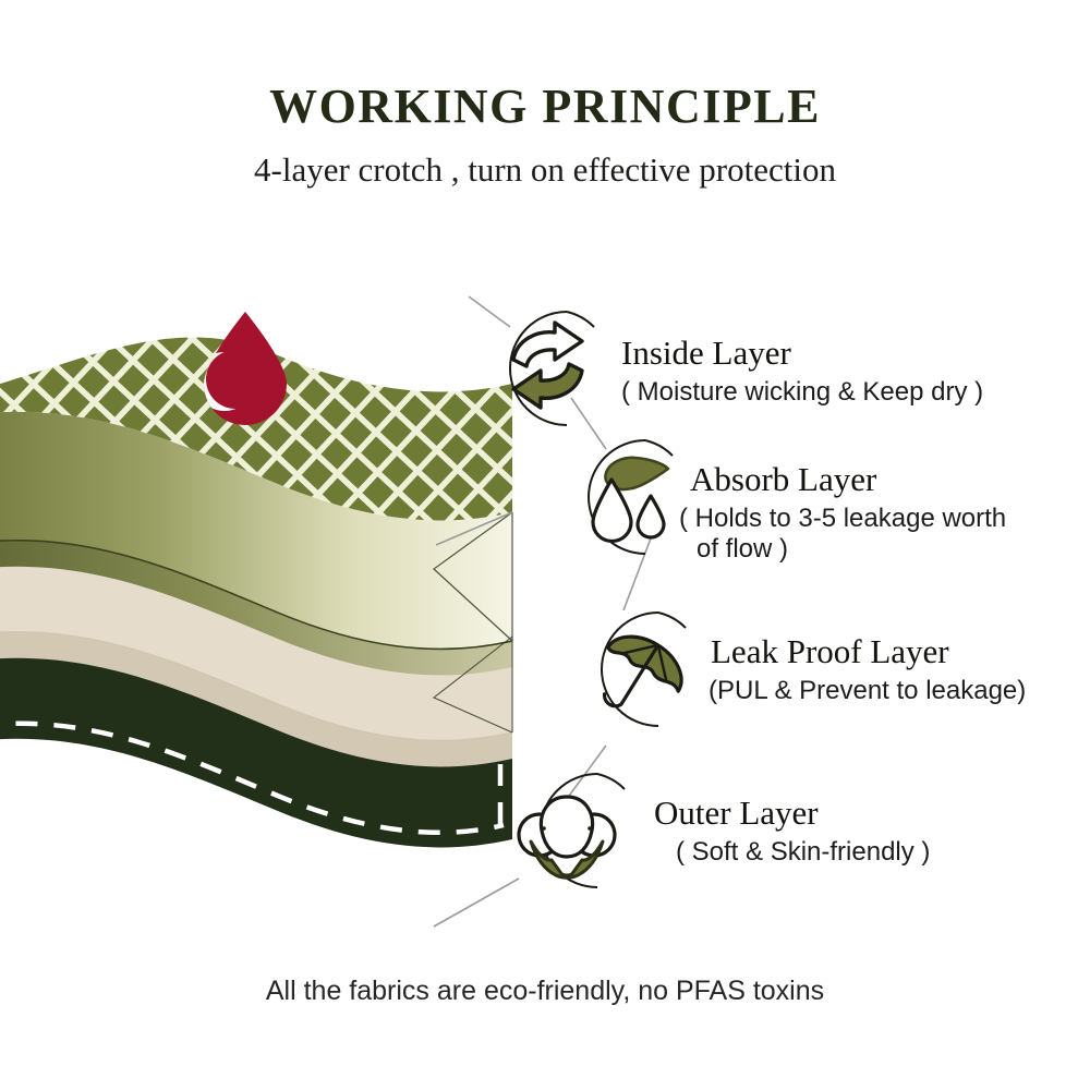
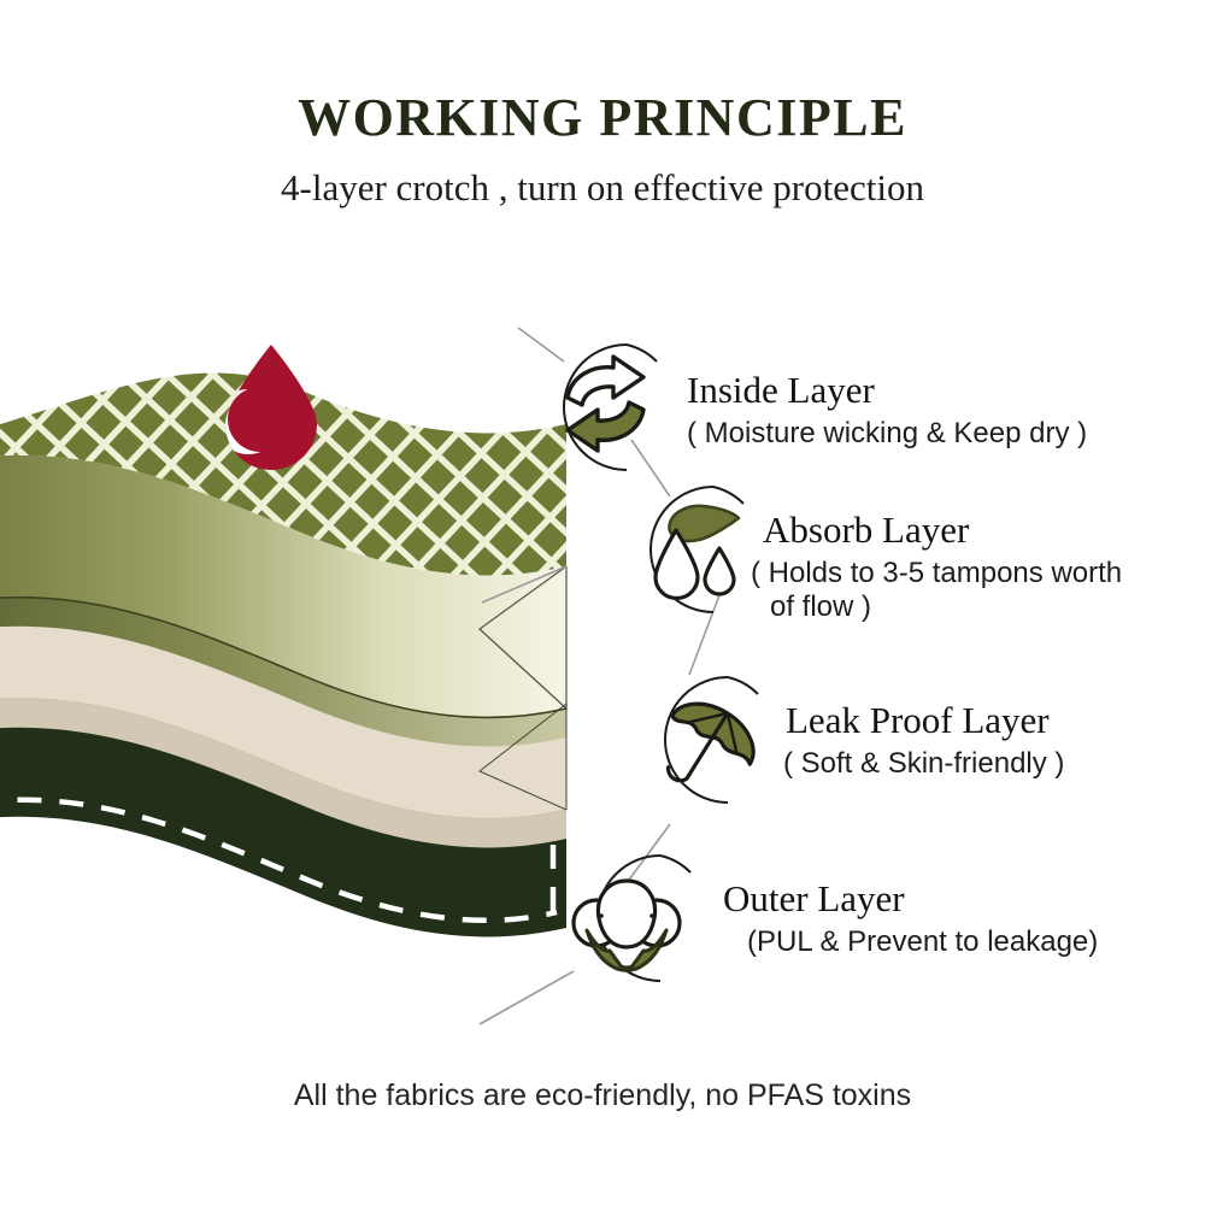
  WORKING PRINCIPLE
  4-layer crotch , turn on effective protection
  Inside Layer
  ( Moisture wicking & Keep dry )
  Absorb Layer
- ( Holds to 3-5 leakage worth
+ ( Holds to 3-5 tampons worth
  of flow )
  Leak Proof Layer
- (PUL & Prevent to leakage)
+ ( Soft & Skin-friendly )
  Outer Layer
- ( Soft & Skin-friendly )
+ (PUL & Prevent to leakage)
  All the fabrics are eco-friendly, no PFAS toxins
